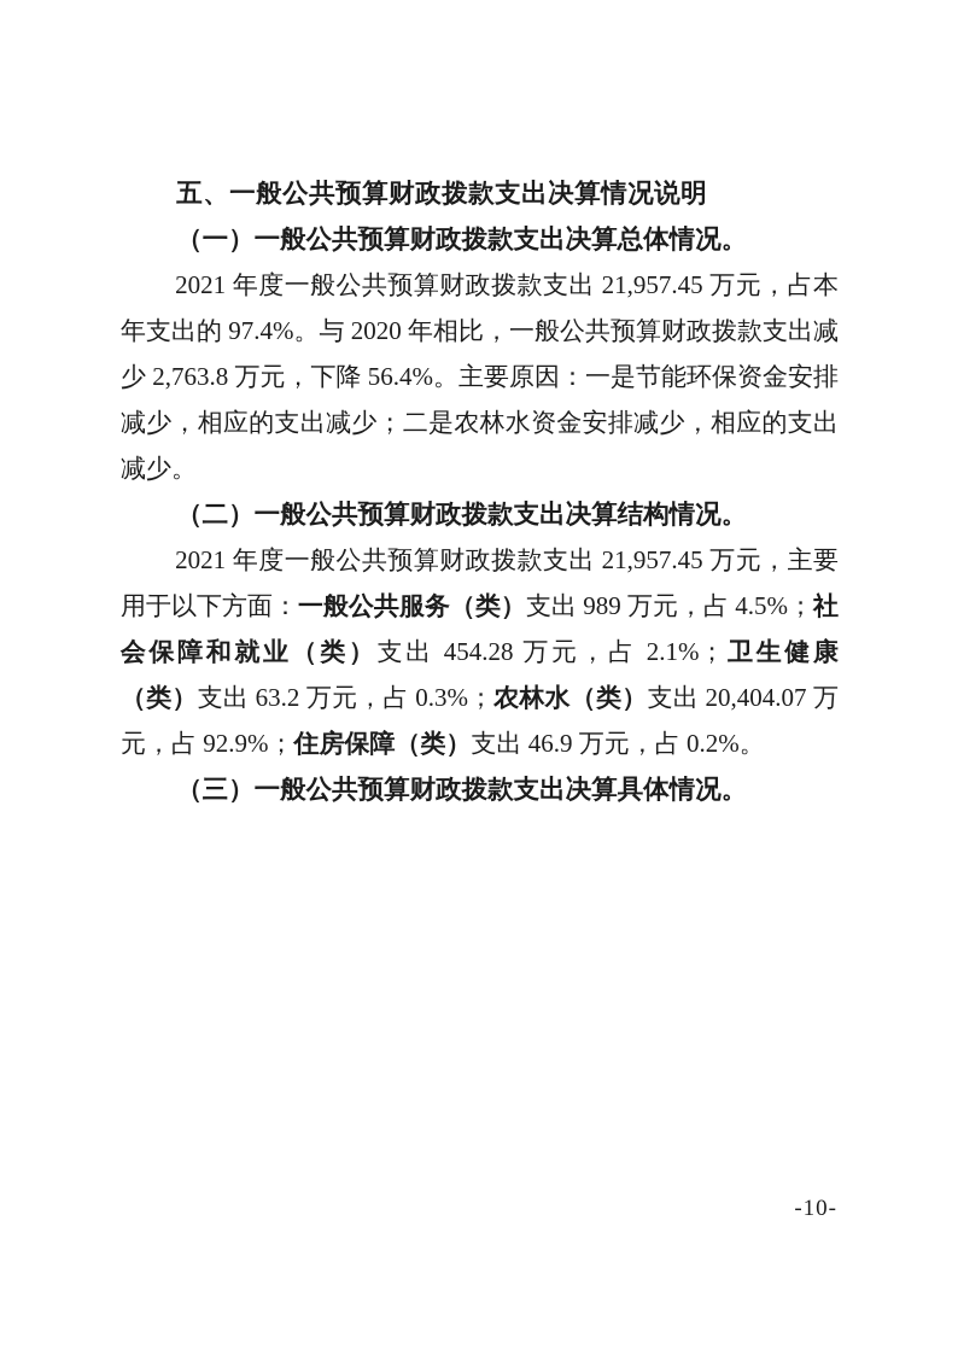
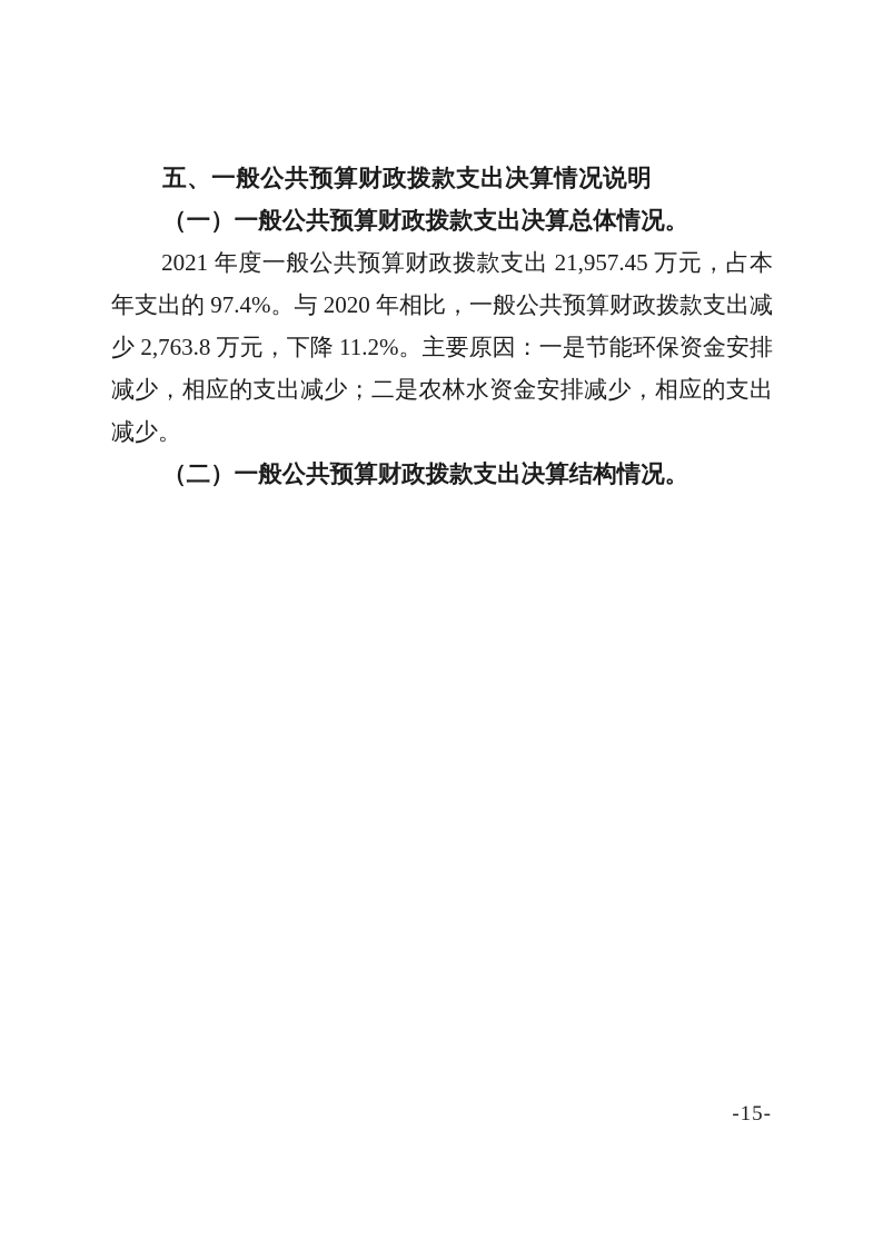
  五、一般公共预算财政拨款支出决算情况说明
  （一）一般公共预算财政拨款支出决算总体情况。
- 2021 年度一般公共预算财政拨款支出 21,957.45 万元，占本年支出的 97.4%。与 2020 年相比，一般公共预算财政拨款支出减少 2,763.8 万元，下降 56.4%。主要原因：一是节能环保资金安排减少，相应的支出减少；二是农林水资金安排减少，相应的支出减少。
+ 2021 年度一般公共预算财政拨款支出 21,957.45 万元，占本年支出的 97.4%。与 2020 年相比，一般公共预算财政拨款支出减少 2,763.8 万元，下降 11.2%。主要原因：一是节能环保资金安排减少，相应的支出减少；二是农林水资金安排减少，相应的支出减少。
  （二）一般公共预算财政拨款支出决算结构情况。
- 2021 年度一般公共预算财政拨款支出 21,957.45 万元，主要用于以下方面：一般公共服务（类）支出 989 万元，占 4.5%；社会保障和就业（类）支出 454.28 万元，占 2.1%；卫生健康（类）支出 63.2 万元，占 0.3%；农林水（类）支出 20,404.07 万元，占 92.9%；住房保障（类）支出 46.9 万元，占 0.2%。
- （三）一般公共预算财政拨款支出决算具体情况。
- -10-
+ -15-
